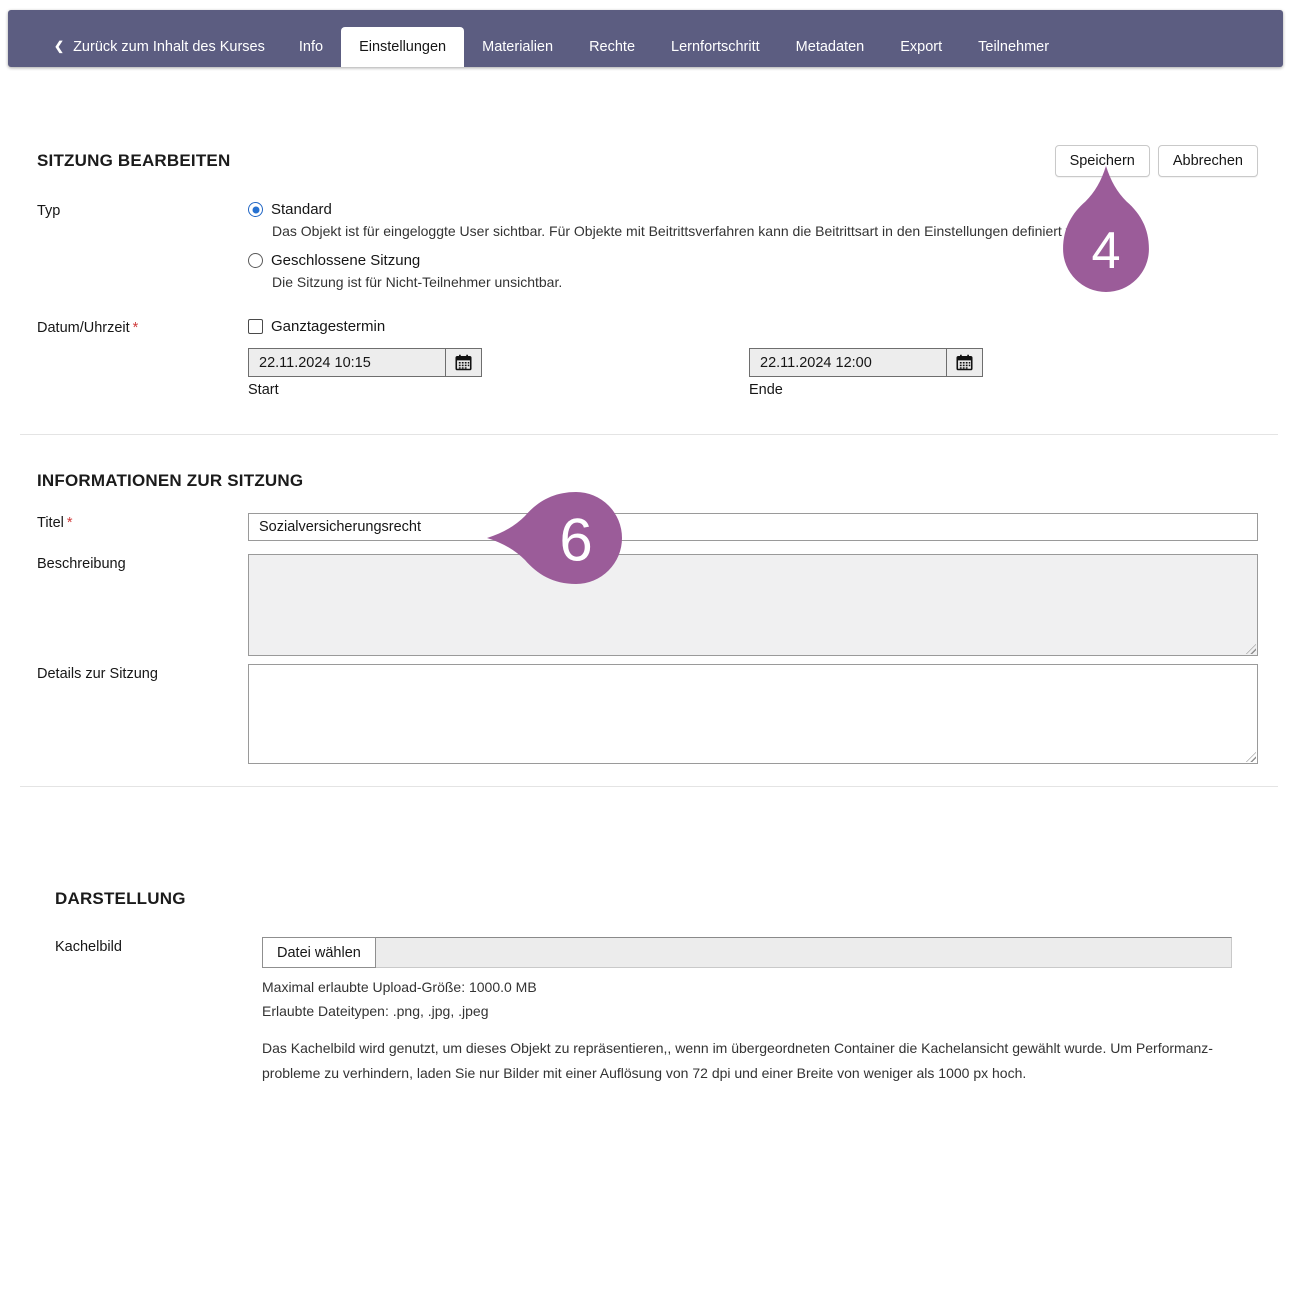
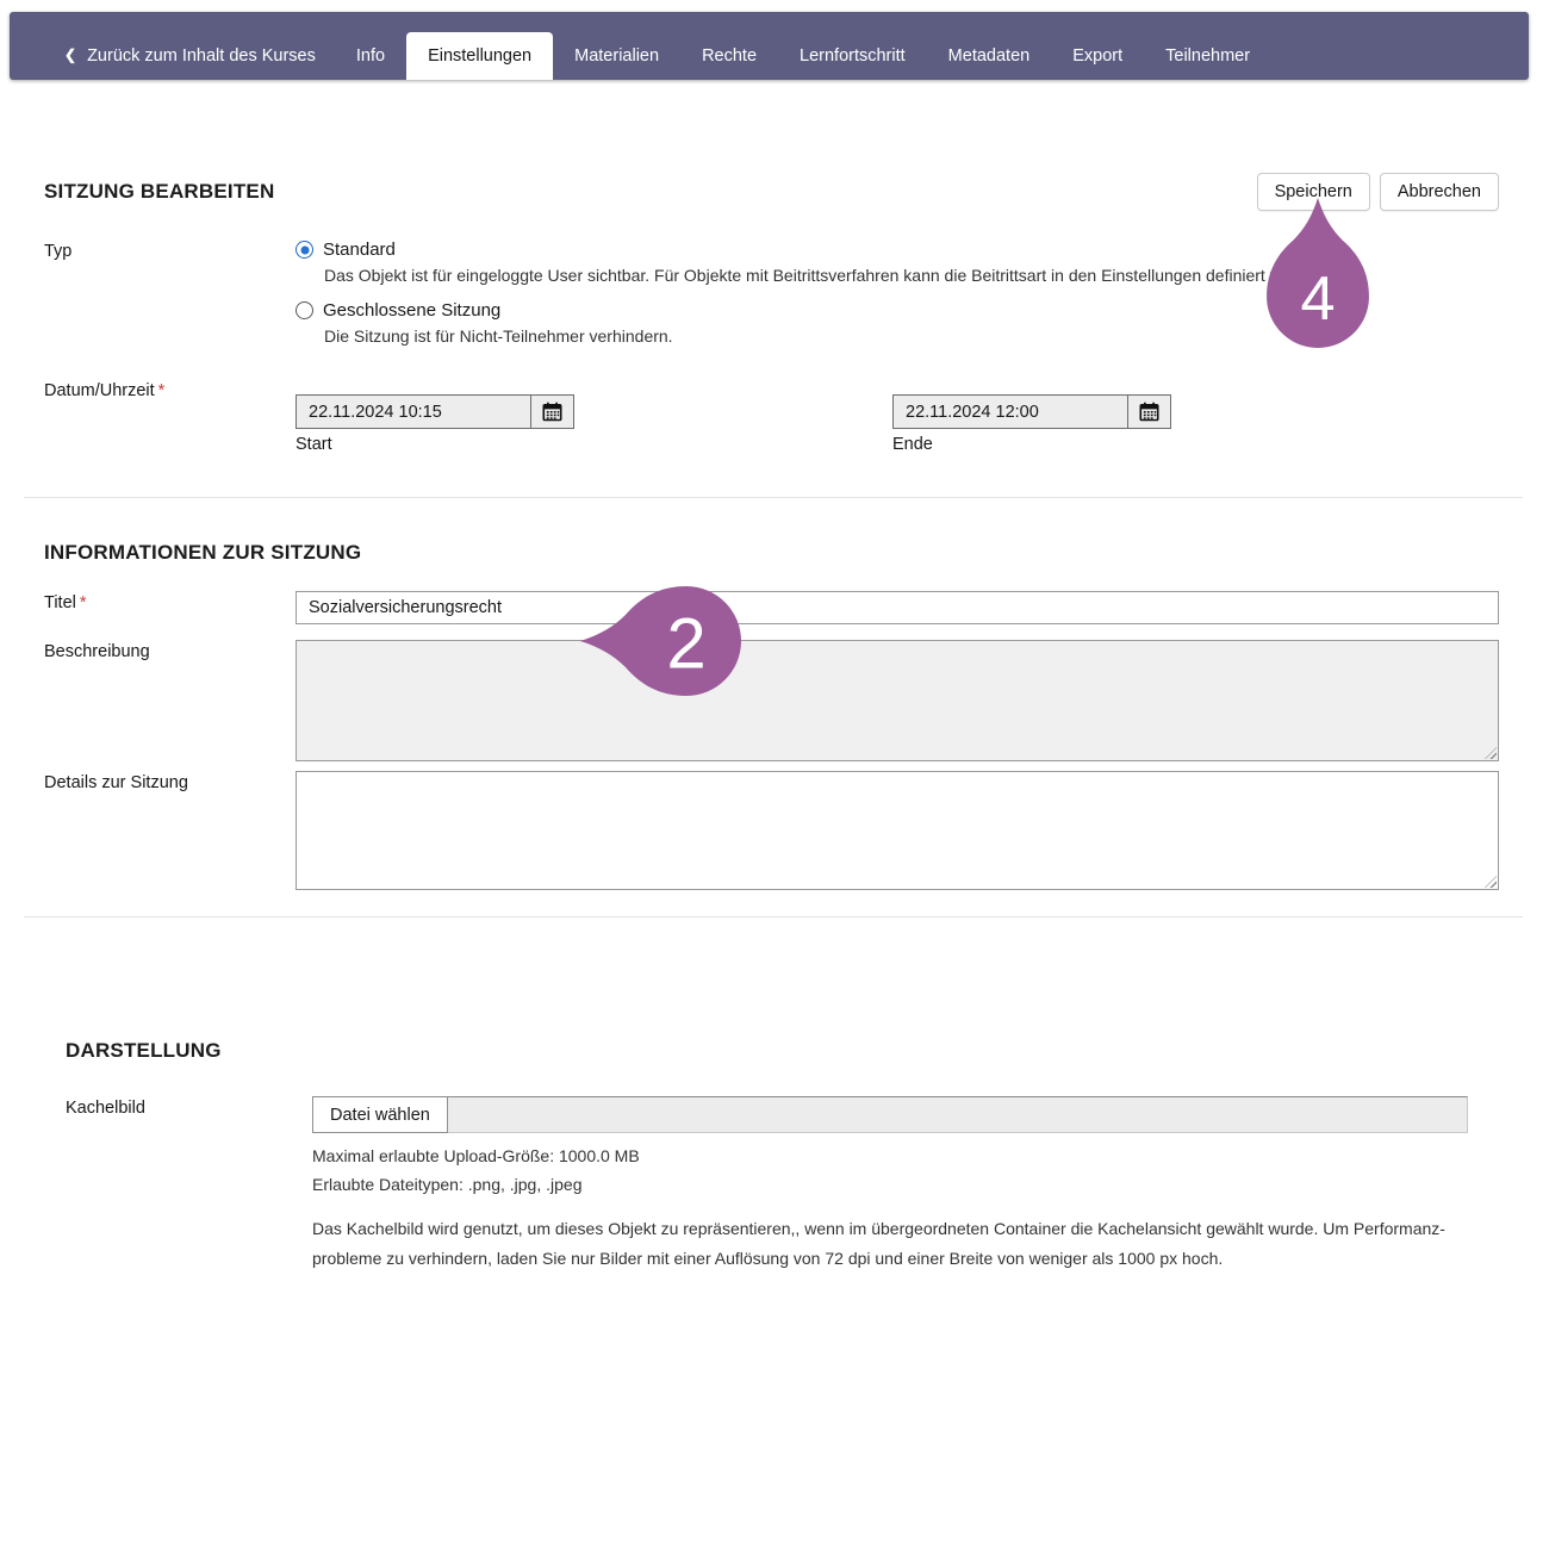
  ❮
  Zurück zum Inhalt des Kurses
  Info
  Einstellungen
  Materialien
  Rechte
  Lernfortschritt
  Metadaten
  Export
  Teilnehmer
  SITZUNG BEARBEITEN
  Speichern
  Abbrechen
  Typ
  Standard
  Das Objekt ist für eingeloggte User sichtbar. Für Objekte mit Beitrittsverfahren kann die Beitrittsart in den Einstellungen definiert
  Geschlossene Sitzung
- Die Sitzung ist für Nicht-Teilnehmer unsichtbar.
+ Die Sitzung ist für Nicht-Teilnehmer verhindern.
  Datum/Uhrzeit *
- Ganztagestermin
  22.11.2024 10:15
  Start
  22.11.2024 12:00
  Ende
  INFORMATIONEN ZUR SITZUNG
  Titel *
  Sozialversicherungsrecht
  Beschreibung
  Details zur Sitzung
  DARSTELLUNG
  Kachelbild
  Datei wählen
  Maximal erlaubte Upload-Größe: 1000.0 MB
  Erlaubte Dateitypen: .png, .jpg, .jpeg
  Das Kachelbild wird genutzt, um dieses Objekt zu repräsentieren,, wenn im übergeordneten Container die Kachelansicht gewählt wurde. Um Performanz-
  probleme zu verhindern, laden Sie nur Bilder mit einer Auflösung von 72 dpi und einer Breite von weniger als 1000 px hoch.
- 6
+ 2
  4
